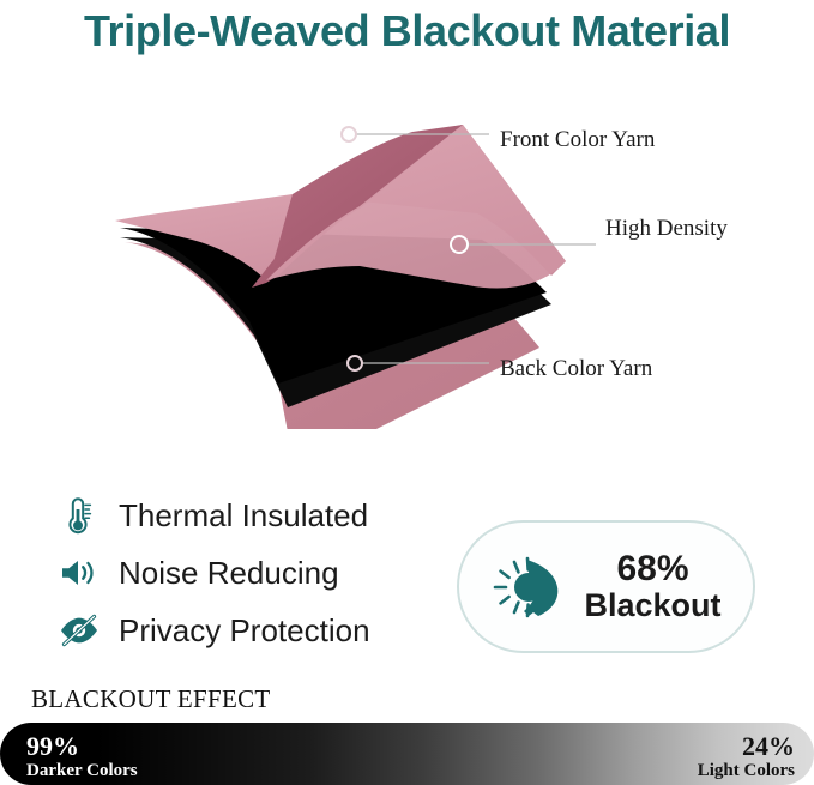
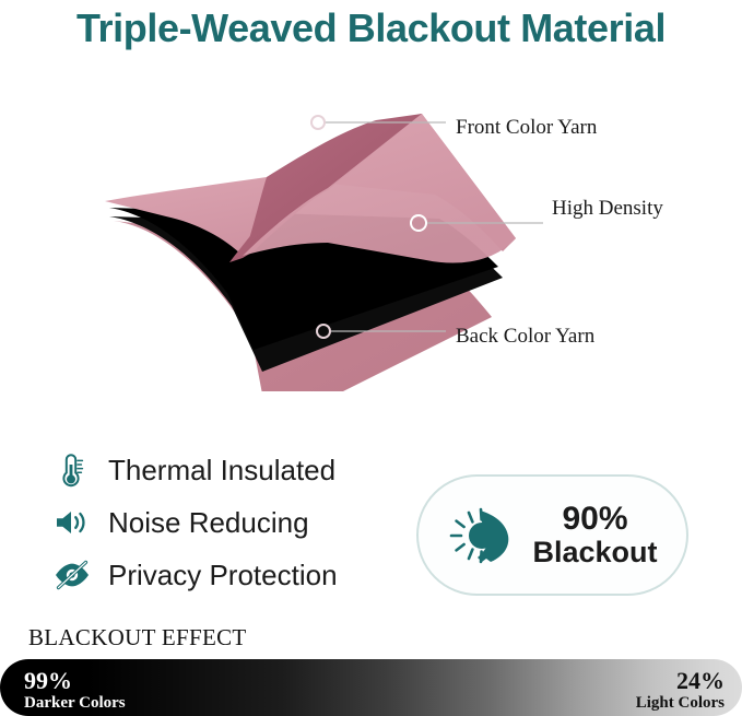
  Triple-Weaved Blackout Material
  Front Color Yarn
  High Density
  Back Color Yarn
  Thermal Insulated
  Noise Reducing
  Privacy Protection
- 68%
+ 90%
  Blackout
  BLACKOUT EFFECT
  99%
  Darker Colors
  24%
  Light Colors
